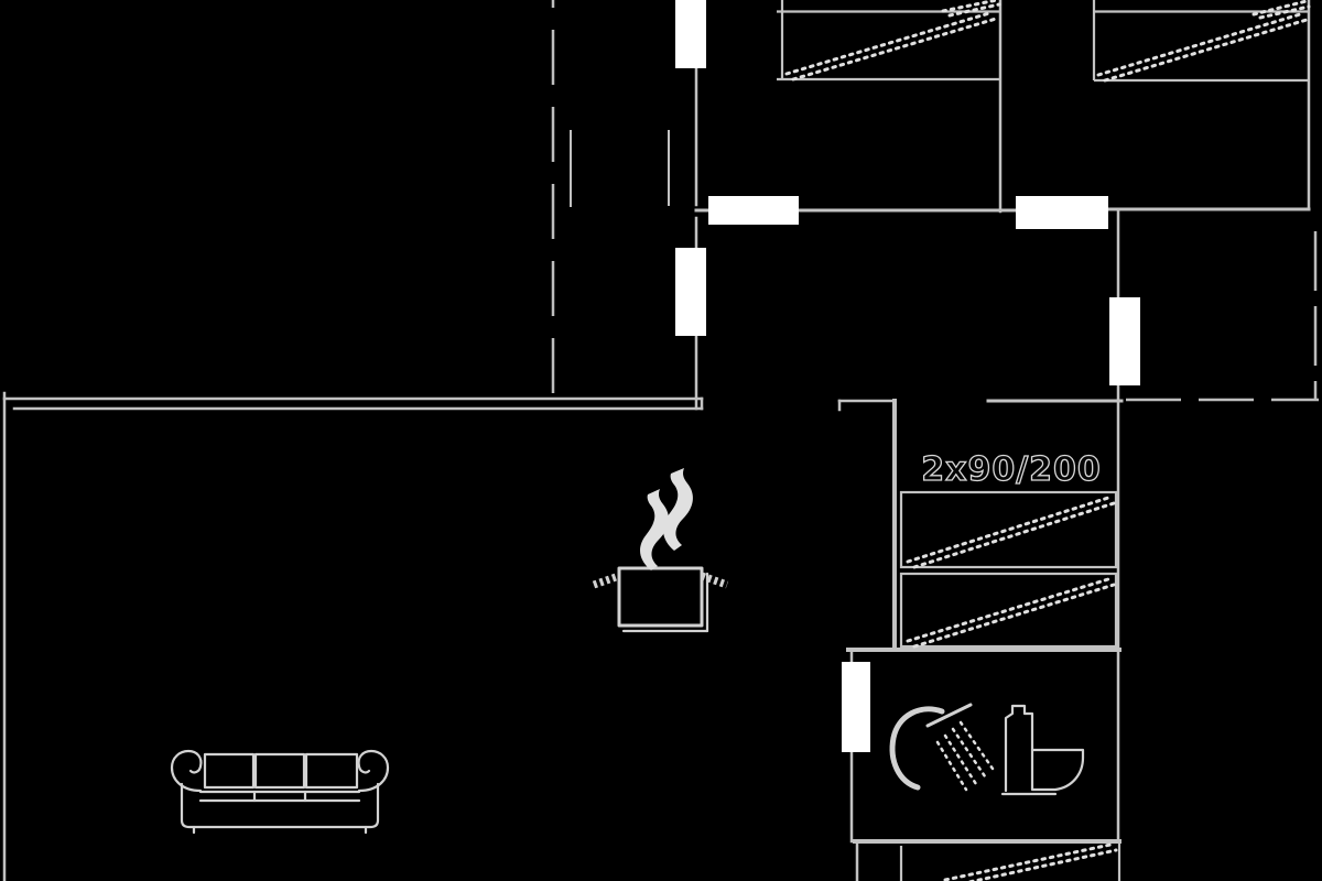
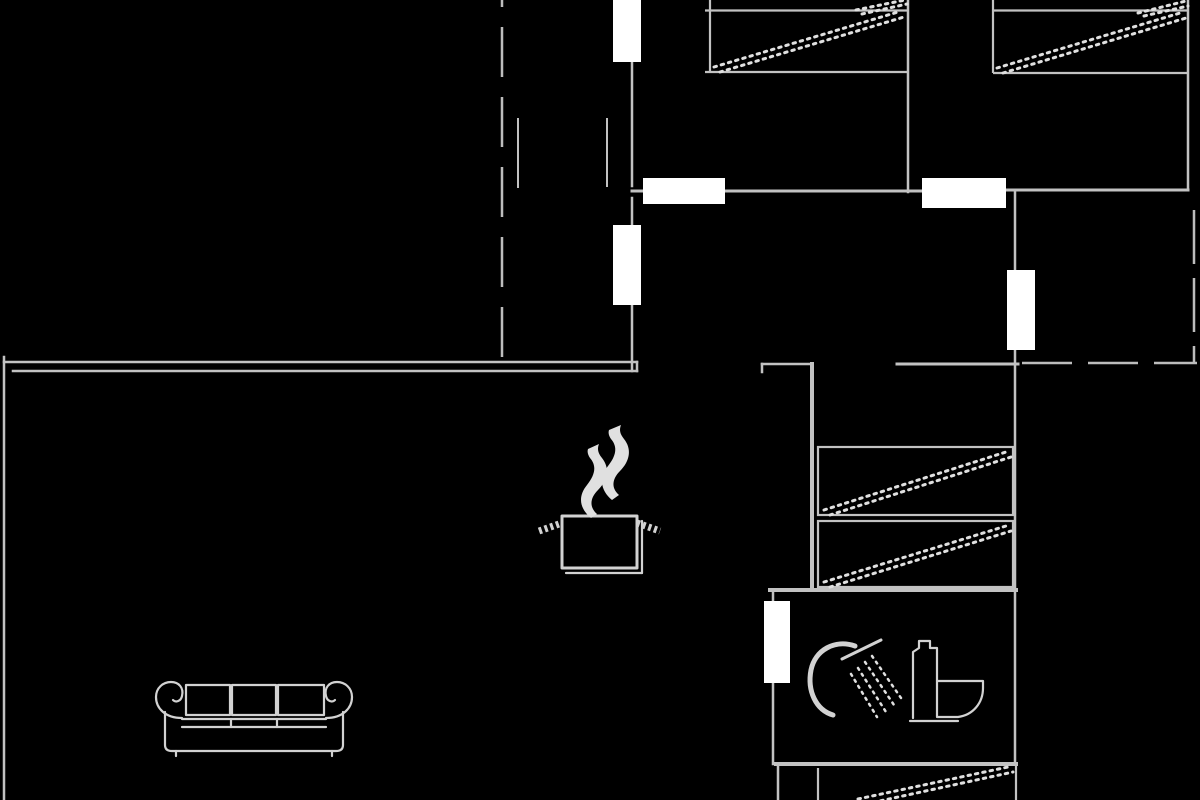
- 2x90/200
